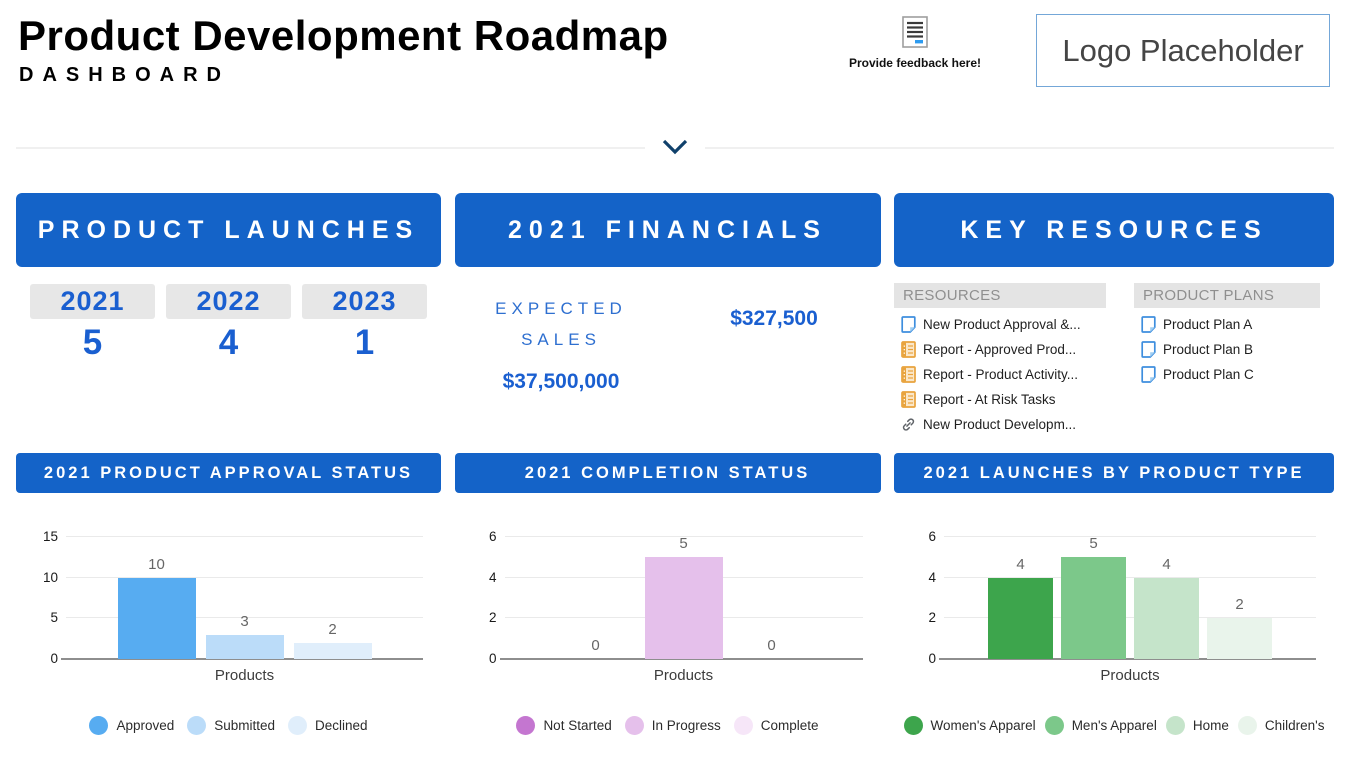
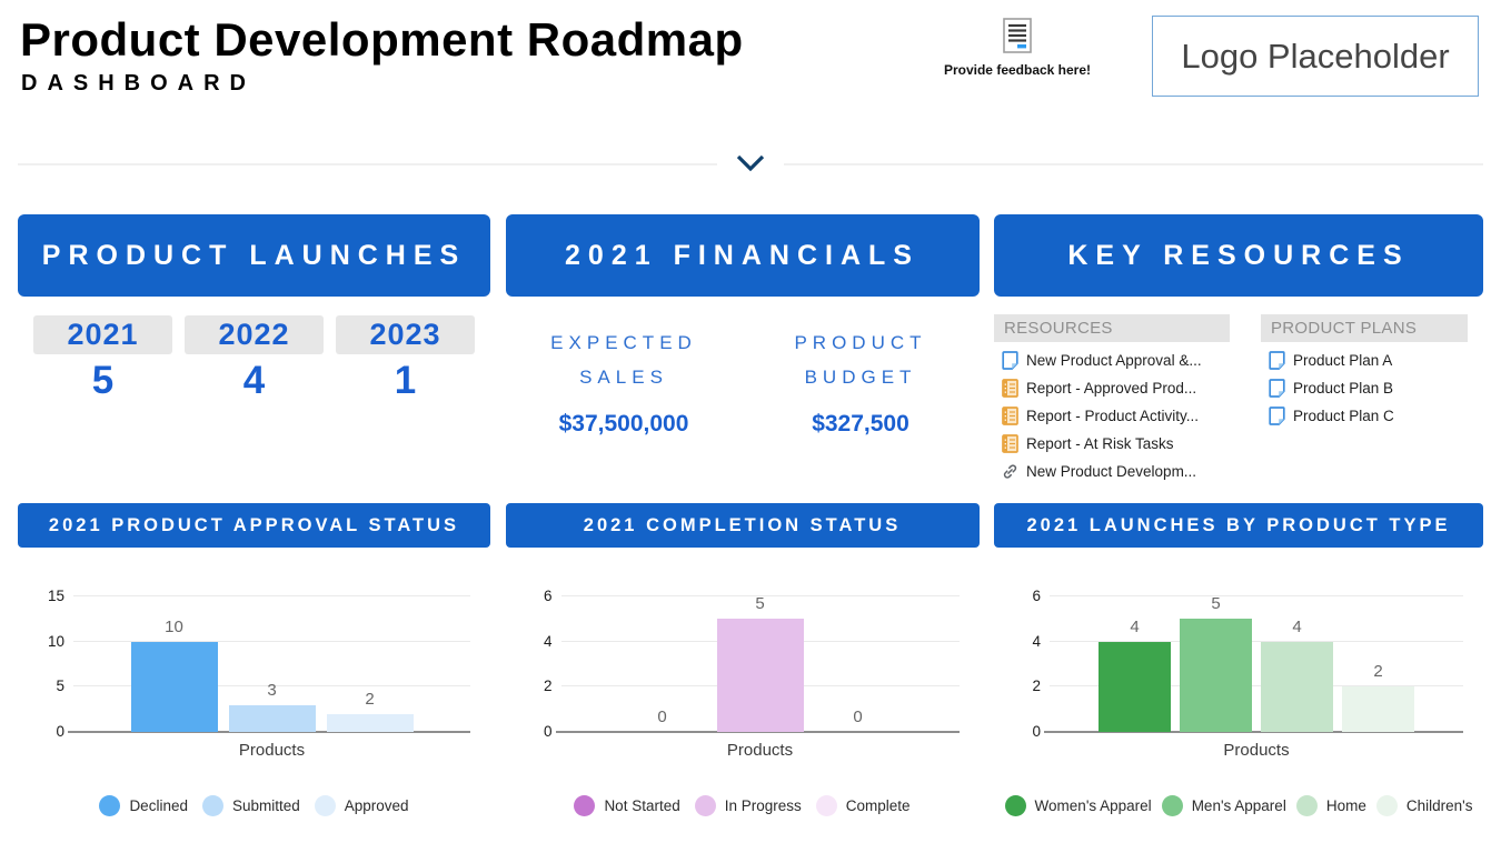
  Product Development Roadmap
  DASHBOARD
  Provide feedback here!
  Logo Placeholder
  PRODUCT LAUNCHES
  2021
  5
  2022
  4
  2023
  1
  2021 FINANCIALS
  EXPECTED SALES
  $37,500,000
+ PRODUCT BUDGET
  $327,500
  KEY RESOURCES
  RESOURCES
  New Product Approval &...
  Report - Approved Prod...
  Report - Product Activity...
  Report - At Risk Tasks
  New Product Developm...
  PRODUCT PLANS
  Product Plan A
  Product Plan B
  Product Plan C
  2021 PRODUCT APPROVAL STATUS
  0
  5
  10
  15
  10
  3
  2
  Products
- Approved
+ Declined
  Submitted
- Declined
+ Approved
  2021 COMPLETION STATUS
  0
  2
  4
  6
  0
  5
  0
  Products
  Not Started
  In Progress
  Complete
  2021 LAUNCHES BY PRODUCT TYPE
  0
  2
  4
  6
  4
  5
  4
  2
  Products
  Women's Apparel
  Men's Apparel
  Home
  Children's
